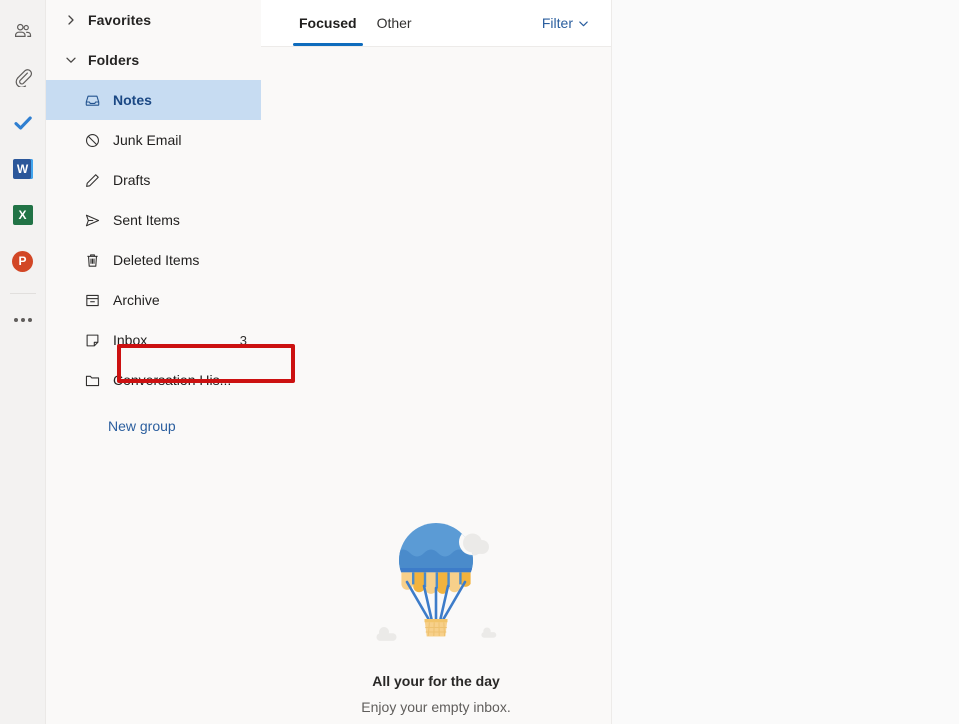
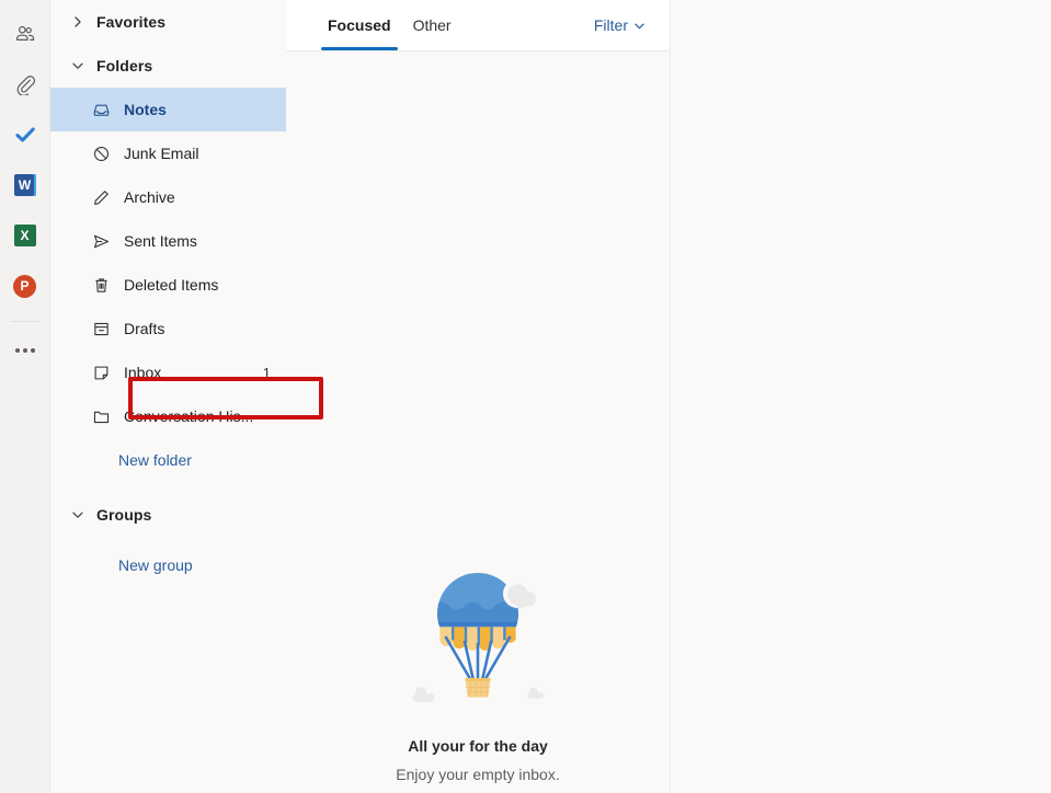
  W
  X
  P
  Favorites
  Folders
  Notes
  Junk Email
- Drafts
+ Archive
  Sent Items
  Deleted Items
- Archive
+ Drafts
  Inbox
- 3
+ 1
  Conversation His...
+ New folder
+ Groups
  New group
  Focused
  Other
  Filter
  All your for the day
  Enjoy your empty inbox.
